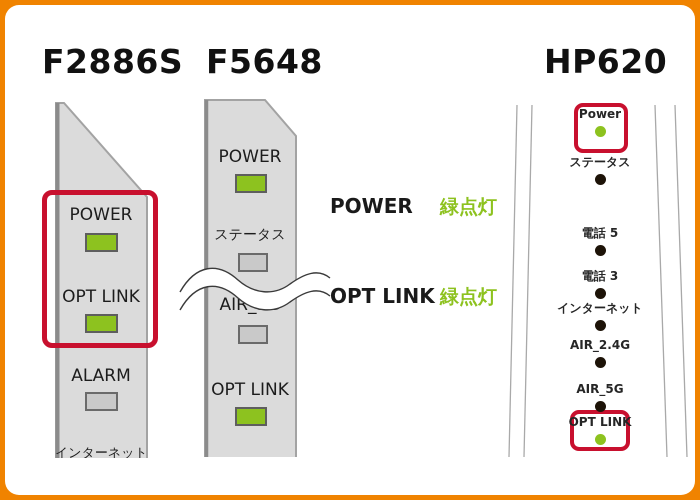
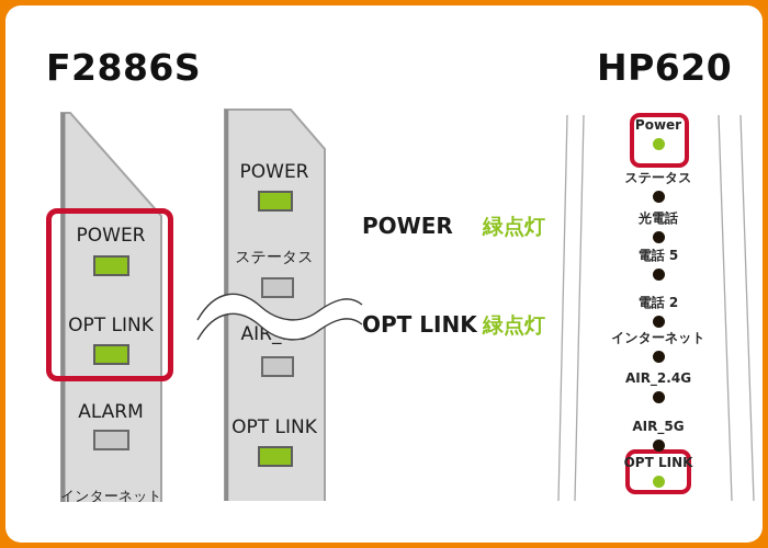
  F2886S
- F5648
  HP620
  POWER
  OPT LINK
  ALARM
  インターネット
  POWER
  ステータス
  OPT LINK
  POWER
  緑点灯
  OPT LINK
  緑点灯
  Power
  ステータス
+ 光電話
  電話 5
- 電話 3
+ 電話 2
  インターネット
  AIR_2.4G
  AIR_5G
  OPT LINK
